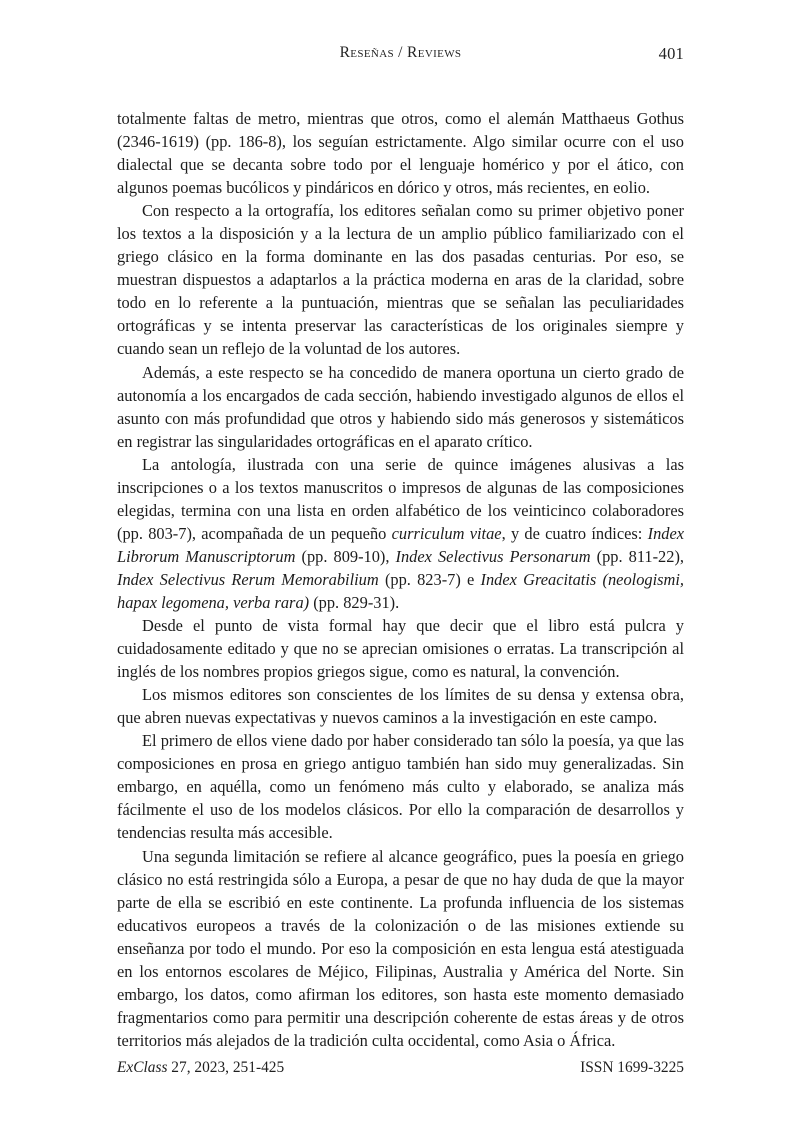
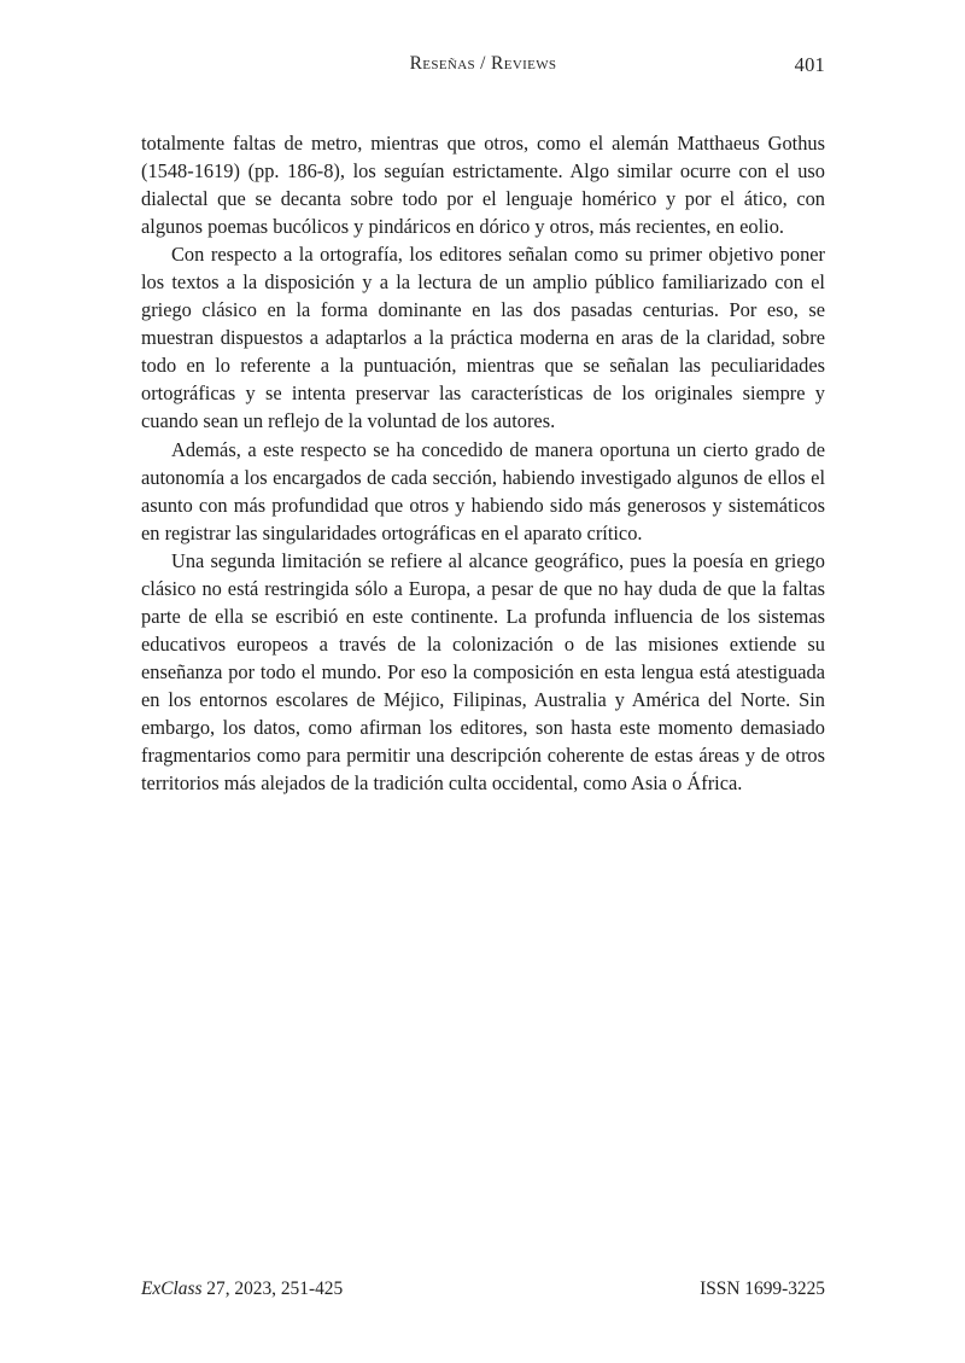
  Reseñas / Reviews
  401
- totalmente faltas de metro, mientras que otros, como el alemán Matthaeus Gothus (2346-1619) (pp. 186-8), los seguían estrictamente. Algo similar ocurre con el uso dialectal que se decanta sobre todo por el lenguaje homérico y por el ático, con algunos poemas bucólicos y pindáricos en dórico y otros, más recientes, en eolio.
+ totalmente faltas de metro, mientras que otros, como el alemán Matthaeus Gothus (1548-1619) (pp. 186-8), los seguían estrictamente. Algo similar ocurre con el uso dialectal que se decanta sobre todo por el lenguaje homérico y por el ático, con algunos poemas bucólicos y pindáricos en dórico y otros, más recientes, en eolio.
  Con respecto a la ortografía, los editores señalan como su primer objetivo poner los textos a la disposición y a la lectura de un amplio público familiarizado con el griego clásico en la forma dominante en las dos pasadas centurias. Por eso, se muestran dispuestos a adaptarlos a la práctica moderna en aras de la claridad, sobre todo en lo referente a la puntuación, mientras que se señalan las peculiaridades ortográficas y se intenta preservar las características de los originales siempre y cuando sean un reflejo de la voluntad de los autores.
  Además, a este respecto se ha concedido de manera oportuna un cierto grado de autonomía a los encargados de cada sección, habiendo investigado algunos de ellos el asunto con más profundidad que otros y habiendo sido más generosos y sistemáticos en registrar las singularidades ortográficas en el aparato crítico.
- La antología, ilustrada con una serie de quince imágenes alusivas a las inscripciones o a los textos manuscritos o impresos de algunas de las composiciones elegidas, termina con una lista en orden alfabético de los veinticinco colaboradores (pp. 803-7), acompañada de un pequeño curriculum vitae, y de cuatro índices: Index Librorum Manuscriptorum (pp. 809-10), Index Selectivus Personarum (pp. 811-22), Index Selectivus Rerum Memorabilium (pp. 823-7) e Index Greacitatis (neologismi, hapax legomena, verba rara) (pp. 829-31).
- Desde el punto de vista formal hay que decir que el libro está pulcra y cuidadosamente editado y que no se aprecian omisiones o erratas. La transcripción al inglés de los nombres propios griegos sigue, como es natural, la convención.
- Los mismos editores son conscientes de los límites de su densa y extensa obra, que abren nuevas expectativas y nuevos caminos a la investigación en este campo.
- El primero de ellos viene dado por haber considerado tan sólo la poesía, ya que las composiciones en prosa en griego antiguo también han sido muy generalizadas. Sin embargo, en aquélla, como un fenómeno más culto y elaborado, se analiza más fácilmente el uso de los modelos clásicos. Por ello la comparación de desarrollos y tendencias resulta más accesible.
- Una segunda limitación se refiere al alcance geográfico, pues la poesía en griego clásico no está restringida sólo a Europa, a pesar de que no hay duda de que la mayor parte de ella se escribió en este continente. La profunda influencia de los sistemas educativos europeos a través de la colonización o de las misiones extiende su enseñanza por todo el mundo. Por eso la composición en esta lengua está atestiguada en los entornos escolares de Méjico, Filipinas, Australia y América del Norte. Sin embargo, los datos, como afirman los editores, son hasta este momento demasiado fragmentarios como para permitir una descripción coherente de estas áreas y de otros territorios más alejados de la tradición culta occidental, como Asia o África.
+ Una segunda limitación se refiere al alcance geográfico, pues la poesía en griego clásico no está restringida sólo a Europa, a pesar de que no hay duda de que la faltas parte de ella se escribió en este continente. La profunda influencia de los sistemas educativos europeos a través de la colonización o de las misiones extiende su enseñanza por todo el mundo. Por eso la composición en esta lengua está atestiguada en los entornos escolares de Méjico, Filipinas, Australia y América del Norte. Sin embargo, los datos, como afirman los editores, son hasta este momento demasiado fragmentarios como para permitir una descripción coherente de estas áreas y de otros territorios más alejados de la tradición culta occidental, como Asia o África.
  ExClass 27, 2023, 251-425
  ISSN 1699-3225
